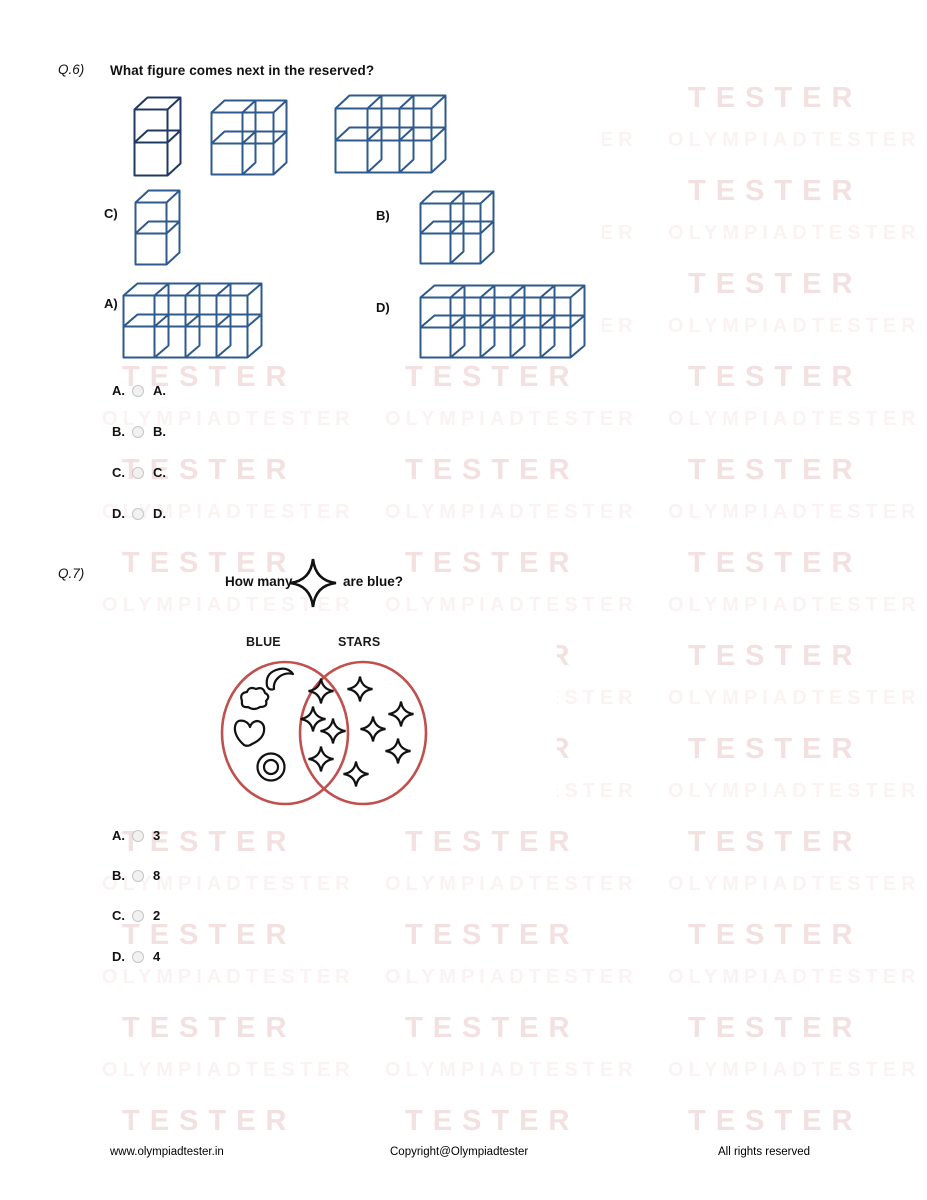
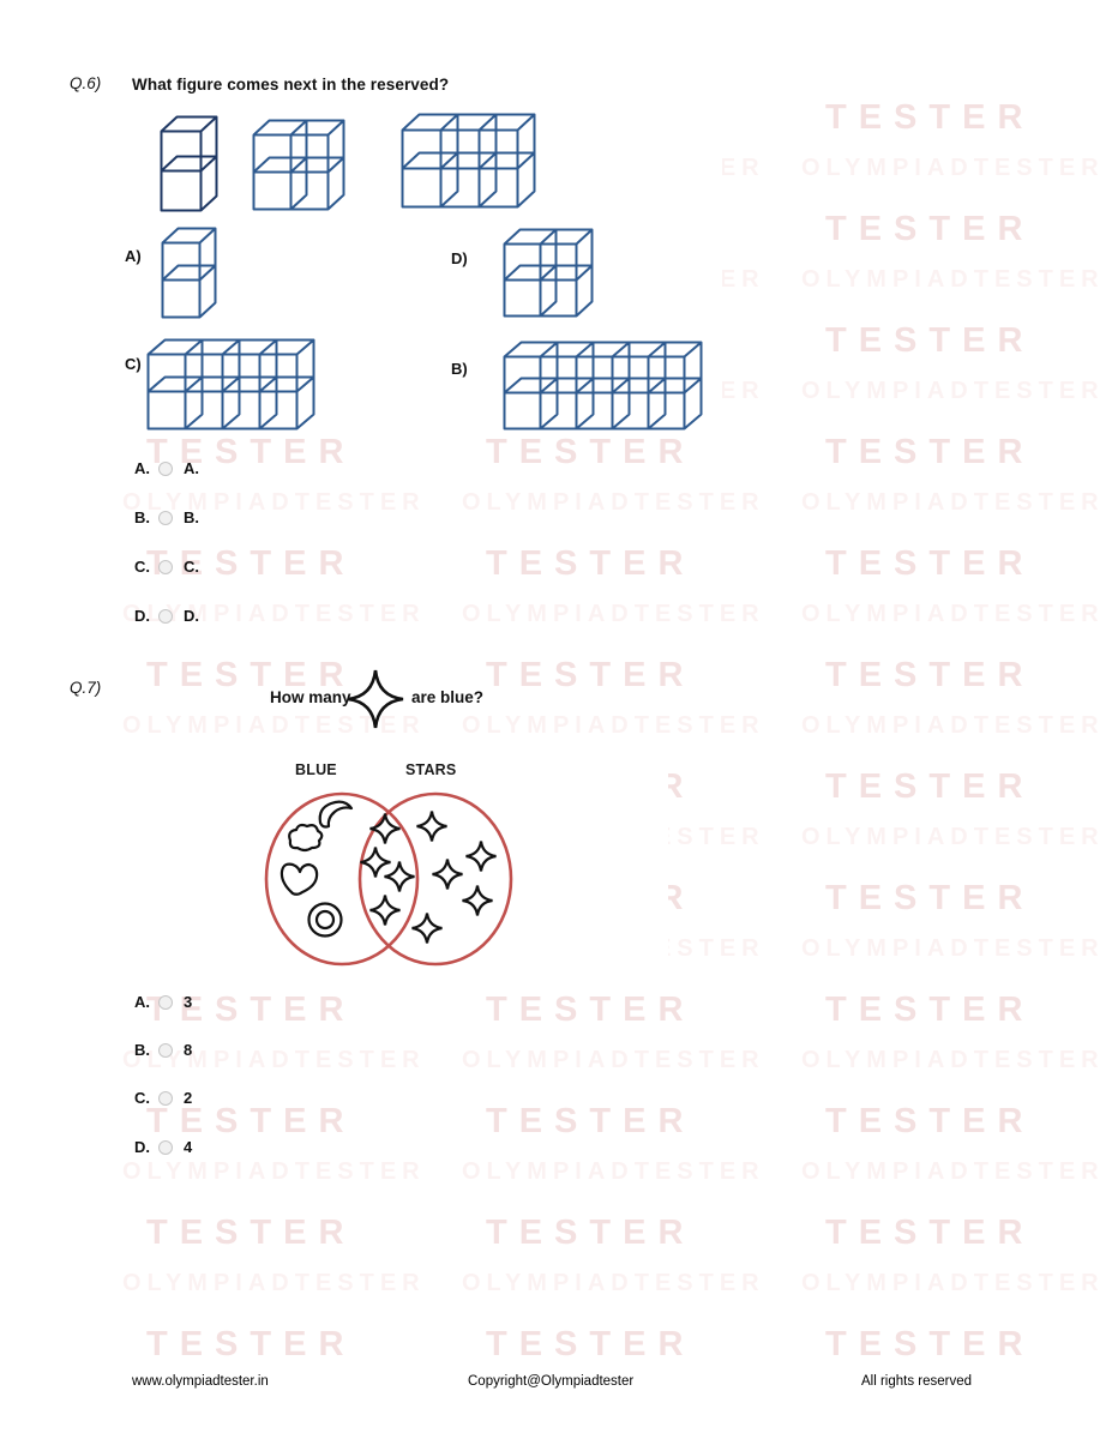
  TESTER
  TESTER
  TESTER
  TESTER
  TESTER
  TESTER
  OLYMPIADTESTER
  ESTER
  TESTER
  TESTER
  OLYMPIADTESTER
  TESTER
  TESTER
  TESTER
  OLYMPIADTESTER
  TESTER
  TESTER
  TESTER
  TESTER
  TESTER
  OLYMPIADTESTER
  TESTER
  TESTER
  TESTER
  TESTER
  TESTER
  TESTER
  TESTER
  TESTER
  TESTER
  Q.6)
  What figure comes next in the reserved?
- C)
+ A)
- B)
+ D)
- A)
+ C)
- D)
+ B)
  A.
  A.
  B.
  B.
  C.
  C.
  D.
  D.
  Q.7)
  How many
  are blue?
  BLUE
  STARS
  A.
  3
  B.
  8
  C.
  2
  D.
  4
  www.olympiadtester.in
  Copyright@Olympiadtester
  All rights reserved
